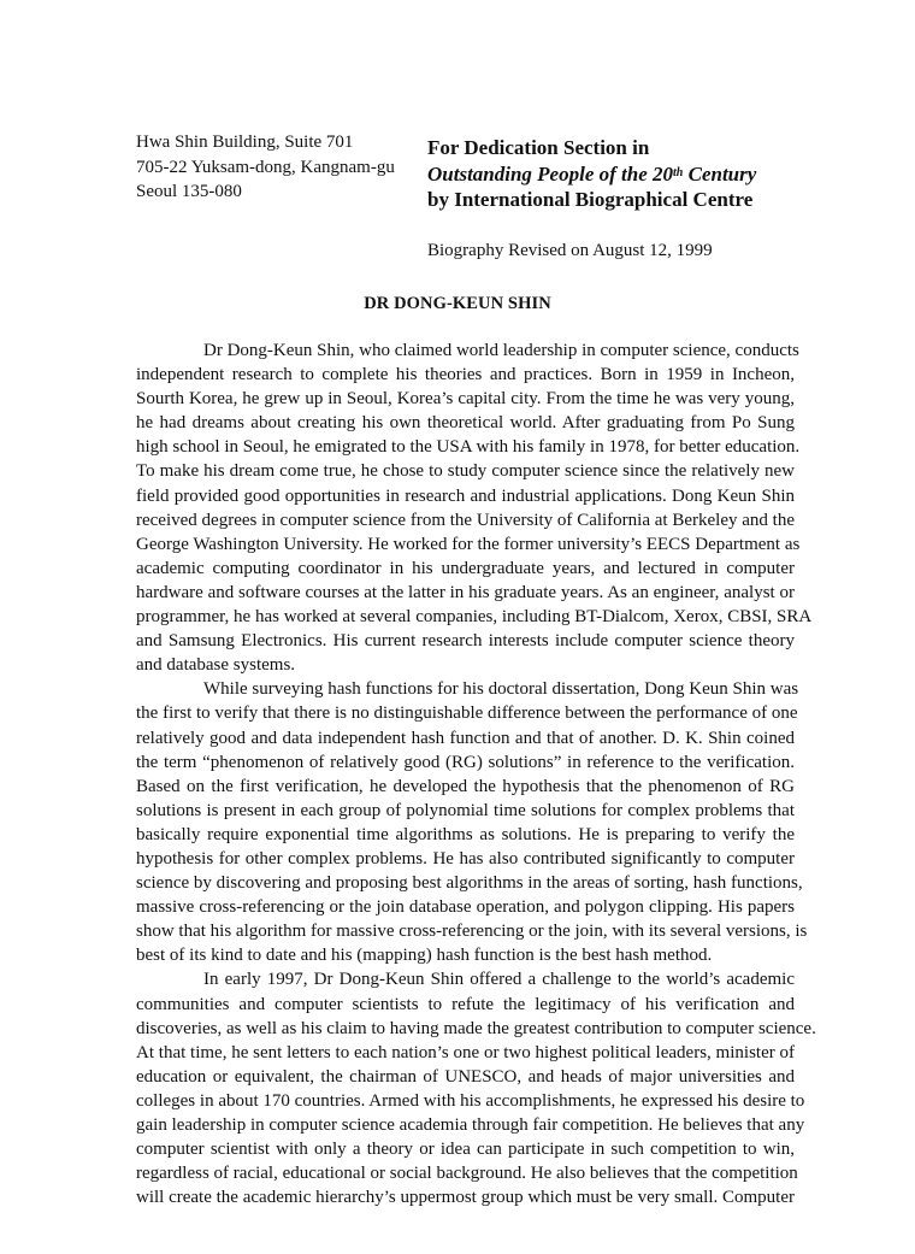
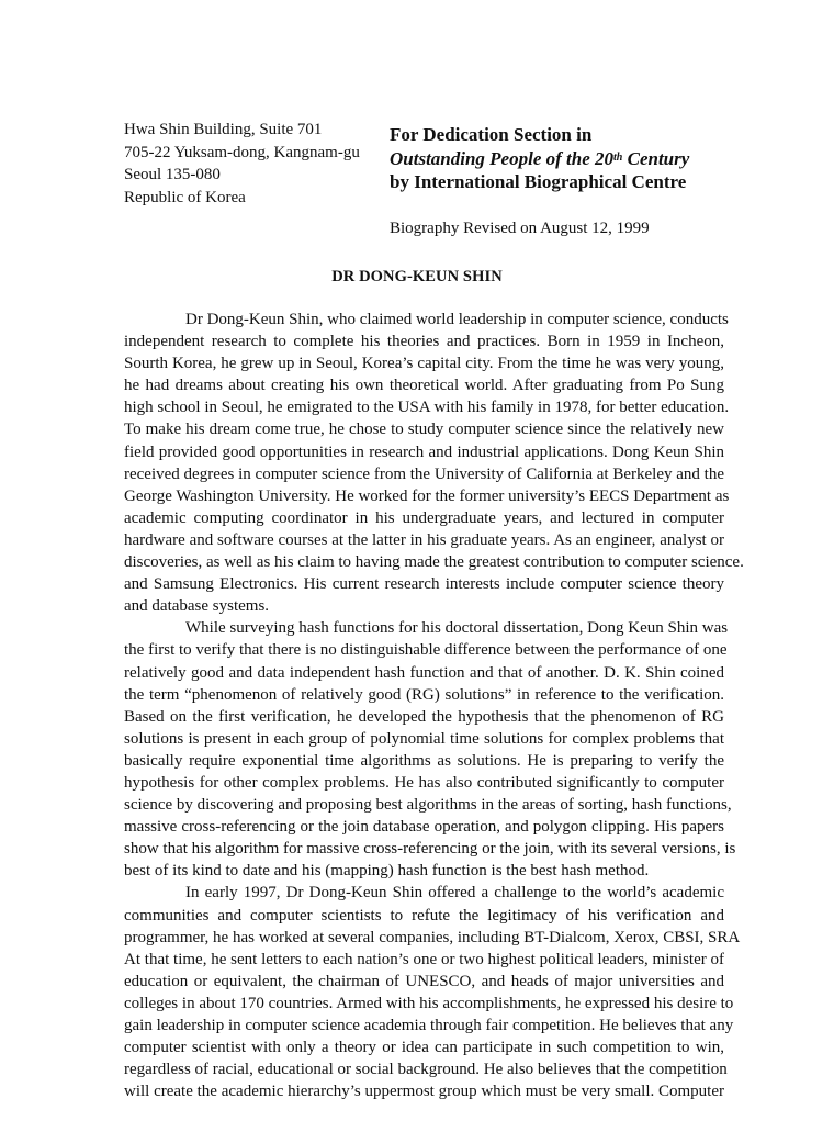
  Hwa Shin Building, Suite 701
  705-22 Yuksam-dong, Kangnam-gu
  Seoul 135-080
+ Republic of Korea
  For Dedication Section in
  Outstanding People of the 20th Century
  by International Biographical Centre
  Biography Revised on August 12, 1999
  DR DONG-KEUN SHIN
  Dr Dong-Keun Shin, who claimed world leadership in computer science, conducts
  independent research to complete his theories and practices. Born in 1959 in Incheon,
  Sourth Korea, he grew up in Seoul, Korea’s capital city. From the time he was very young,
  he had dreams about creating his own theoretical world. After graduating from Po Sung
  high school in Seoul, he emigrated to the USA with his family in 1978, for better education.
  To make his dream come true, he chose to study computer science since the relatively new
  field provided good opportunities in research and industrial applications. Dong Keun Shin
  received degrees in computer science from the University of California at Berkeley and the
  George Washington University. He worked for the former university’s EECS Department as
  academic computing coordinator in his undergraduate years, and lectured in computer
  hardware and software courses at the latter in his graduate years. As an engineer, analyst or
- programmer, he has worked at several companies, including BT-Dialcom, Xerox, CBSI, SRA
+ discoveries, as well as his claim to having made the greatest contribution to computer science.
  and Samsung Electronics. His current research interests include computer science theory
  and database systems.
  While surveying hash functions for his doctoral dissertation, Dong Keun Shin was
  the first to verify that there is no distinguishable difference between the performance of one
  relatively good and data independent hash function and that of another. D. K. Shin coined
  the term “phenomenon of relatively good (RG) solutions” in reference to the verification.
  Based on the first verification, he developed the hypothesis that the phenomenon of RG
  solutions is present in each group of polynomial time solutions for complex problems that
  basically require exponential time algorithms as solutions. He is preparing to verify the
  hypothesis for other complex problems. He has also contributed significantly to computer
  science by discovering and proposing best algorithms in the areas of sorting, hash functions,
  massive cross-referencing or the join database operation, and polygon clipping. His papers
  show that his algorithm for massive cross-referencing or the join, with its several versions, is
  best of its kind to date and his (mapping) hash function is the best hash method.
  In early 1997, Dr Dong-Keun Shin offered a challenge to the world’s academic
  communities and computer scientists to refute the legitimacy of his verification and
- discoveries, as well as his claim to having made the greatest contribution to computer science.
+ programmer, he has worked at several companies, including BT-Dialcom, Xerox, CBSI, SRA
  At that time, he sent letters to each nation’s one or two highest political leaders, minister of
  education or equivalent, the chairman of UNESCO, and heads of major universities and
  colleges in about 170 countries. Armed with his accomplishments, he expressed his desire to
  gain leadership in computer science academia through fair competition. He believes that any
  computer scientist with only a theory or idea can participate in such competition to win,
  regardless of racial, educational or social background. He also believes that the competition
  will create the academic hierarchy’s uppermost group which must be very small. Computer
